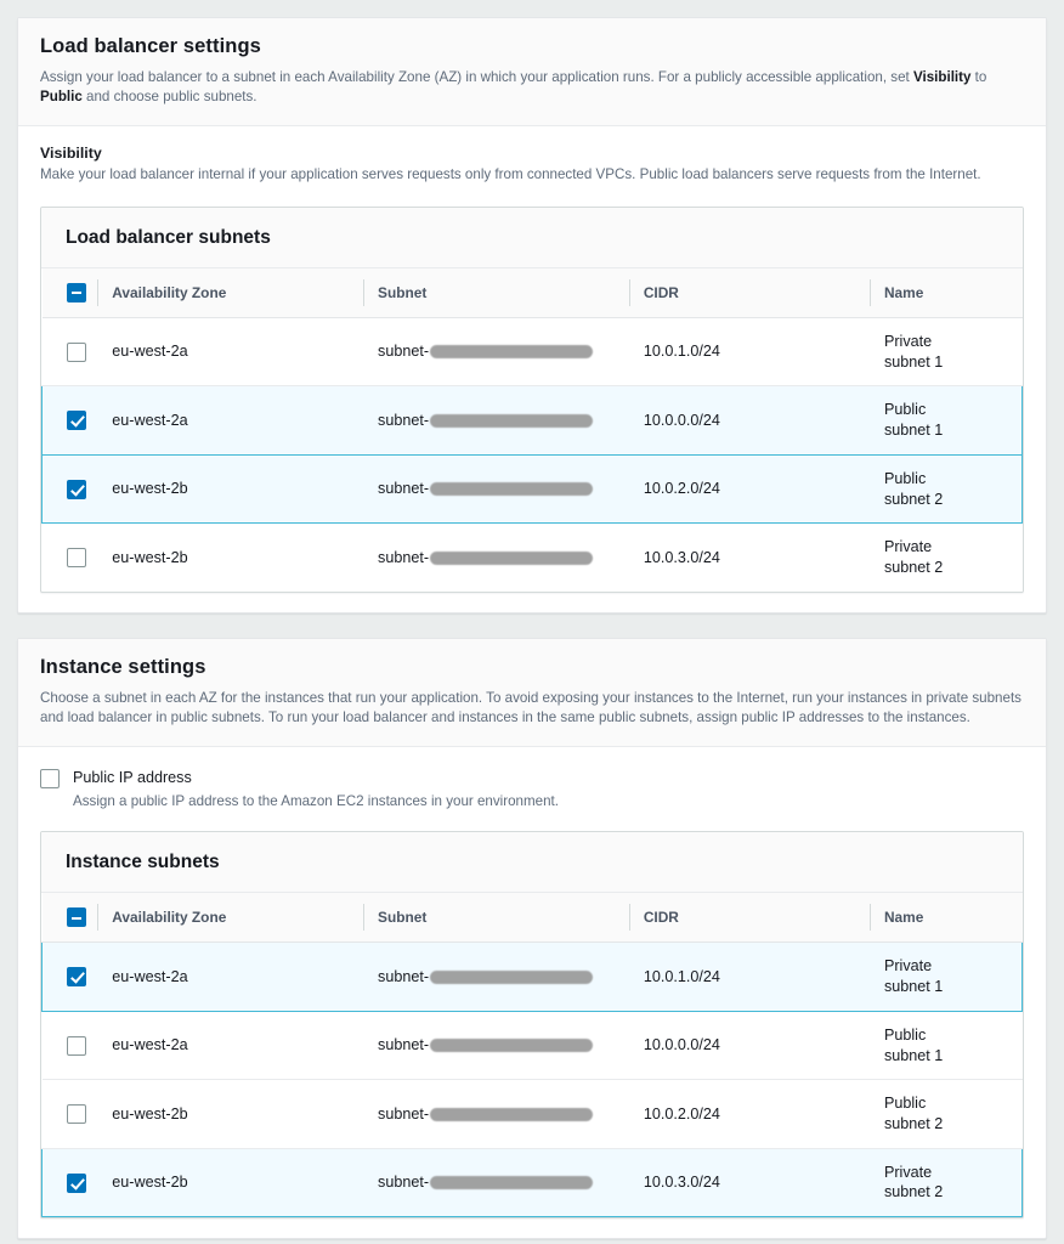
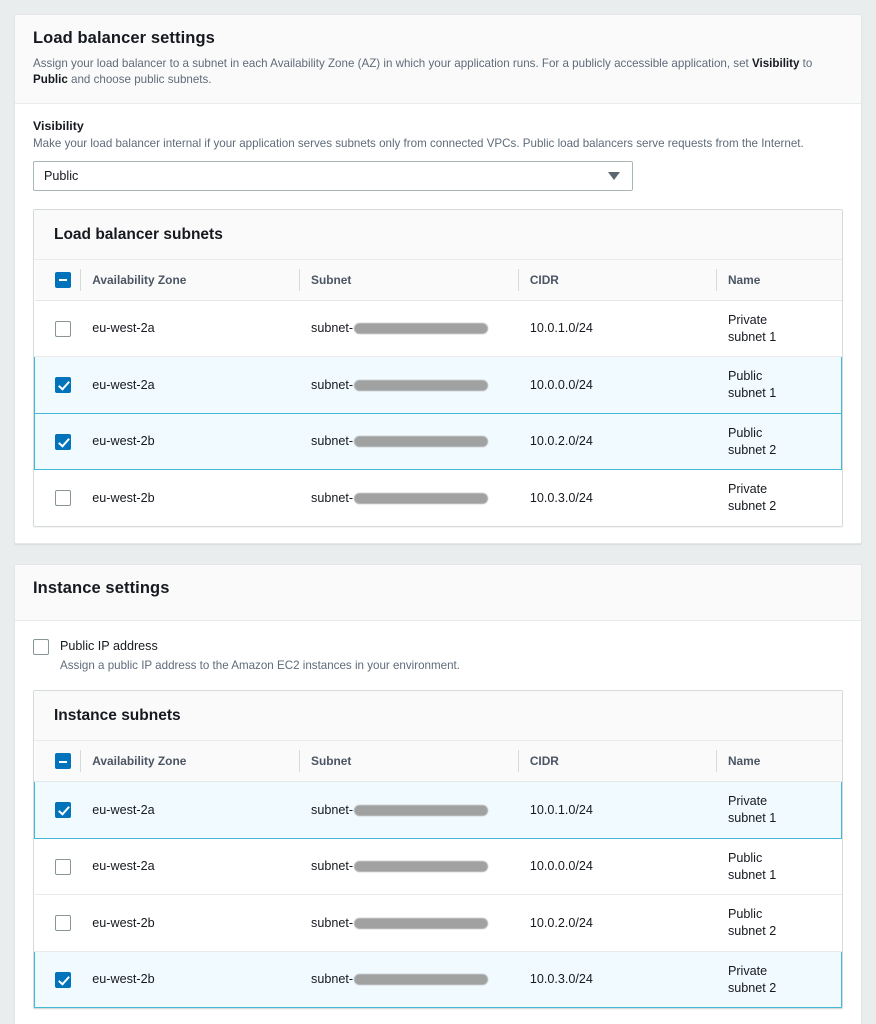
  Load balancer settings
  Assign your load balancer to a subnet in each Availability Zone (AZ) in which your application runs. For a publicly accessible application, set Visibility to Public and choose public subnets.
  Visibility
- Make your load balancer internal if your application serves requests only from connected VPCs. Public load balancers serve requests from the Internet.
+ Make your load balancer internal if your application serves subnets only from connected VPCs. Public load balancers serve requests from the Internet.
+ Public
  Load balancer subnets
  	Availability Zone	Subnet	CIDR	Name
  	eu-west-2a	subnet-	10.0.1.0/24	Privatesubnet 1
  	eu-west-2a	subnet-	10.0.0.0/24	Publicsubnet 1
  	eu-west-2b	subnet-	10.0.2.0/24	Publicsubnet 2
  	eu-west-2b	subnet-	10.0.3.0/24	Privatesubnet 2
  Instance settings
- Choose a subnet in each AZ for the instances that run your application. To avoid exposing your instances to the Internet, run your instances in private subnets and load balancer in public subnets. To run your load balancer and instances in the same public subnets, assign public IP addresses to the instances.
  Public IP address
  Assign a public IP address to the Amazon EC2 instances in your environment.
  Instance subnets
  	Availability Zone	Subnet	CIDR	Name
  	eu-west-2a	subnet-	10.0.1.0/24	Privatesubnet 1
  	eu-west-2a	subnet-	10.0.0.0/24	Publicsubnet 1
  	eu-west-2b	subnet-	10.0.2.0/24	Publicsubnet 2
  	eu-west-2b	subnet-	10.0.3.0/24	Privatesubnet 2
